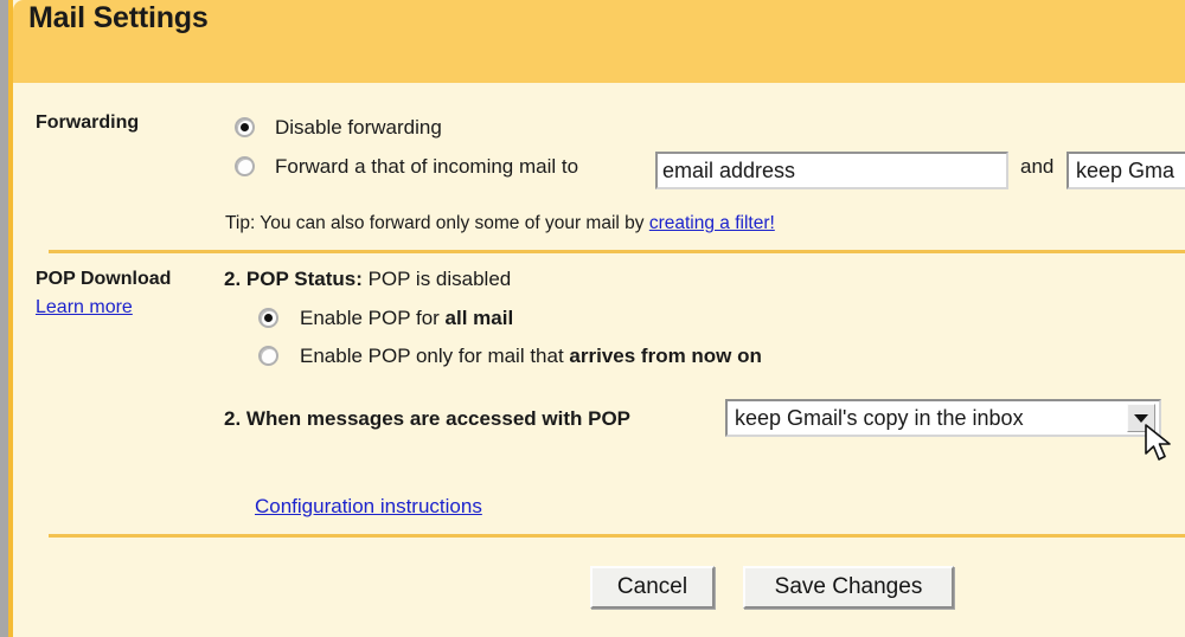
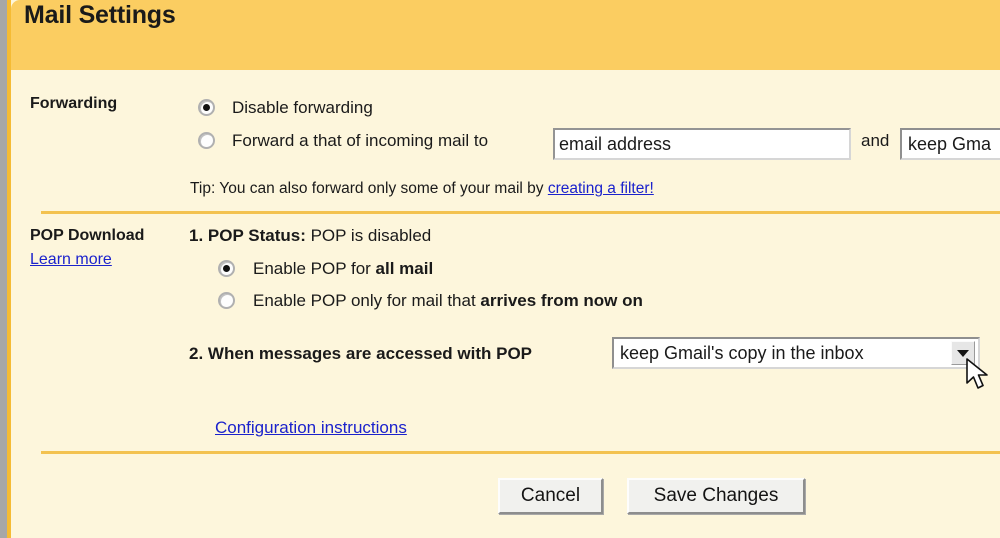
  Mail Settings
  Forwarding
  Disable forwarding
  Forward a that of incoming mail to
  email address
  and
  keep Gma
  Tip: You can also forward only some of your mail by creating a filter!
  POP Download
  Learn more
- 2. POP Status: POP is disabled
+ 1. POP Status: POP is disabled
  Enable POP for all mail
  Enable POP only for mail that arrives from now on
  2. When messages are accessed with POP
  keep Gmail's copy in the inbox
  Configuration instructions
  Cancel
  Save Changes
